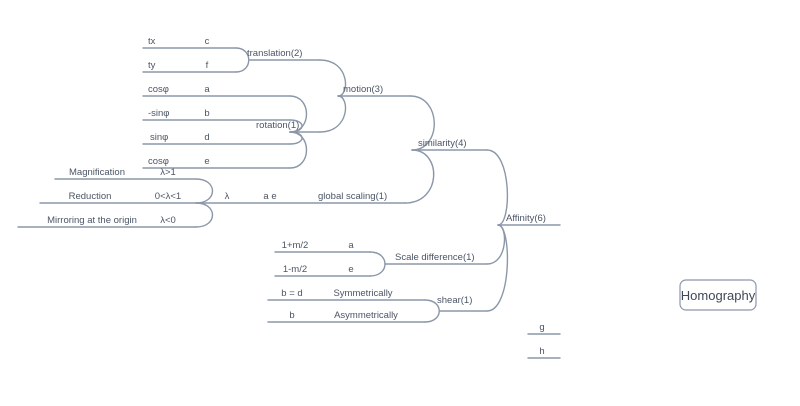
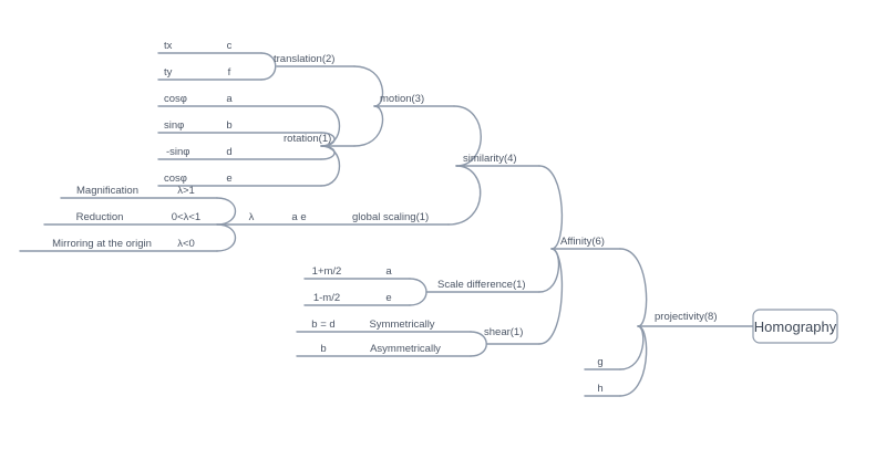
  tx
  c
  ty
  f
  translation(2)
  cosφ
  a
- -sinφ
+ sinφ
  b
- sinφ
+ -sinφ
  d
  cosφ
  e
  rotation(1)
  motion(3)
  Magnification
  λ>1
  Reduction
  0<λ<1
  Mirroring at the origin
  λ<0
  λ
  a e
  global scaling(1)
  similarity(4)
  1+m/2
  a
  1-m/2
  e
  Scale difference(1)
  b = d
  Symmetrically
  b
  Asymmetrically
  shear(1)
  Affinity(6)
  g
  h
+ projectivity(8)
  Homography
